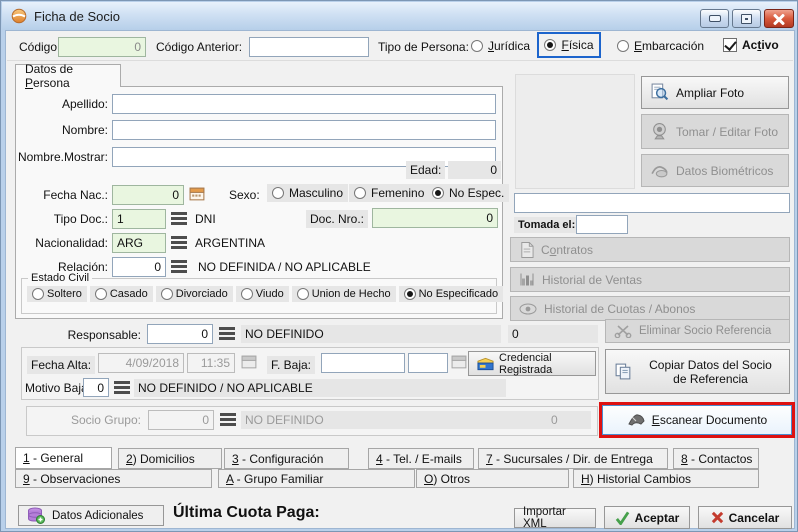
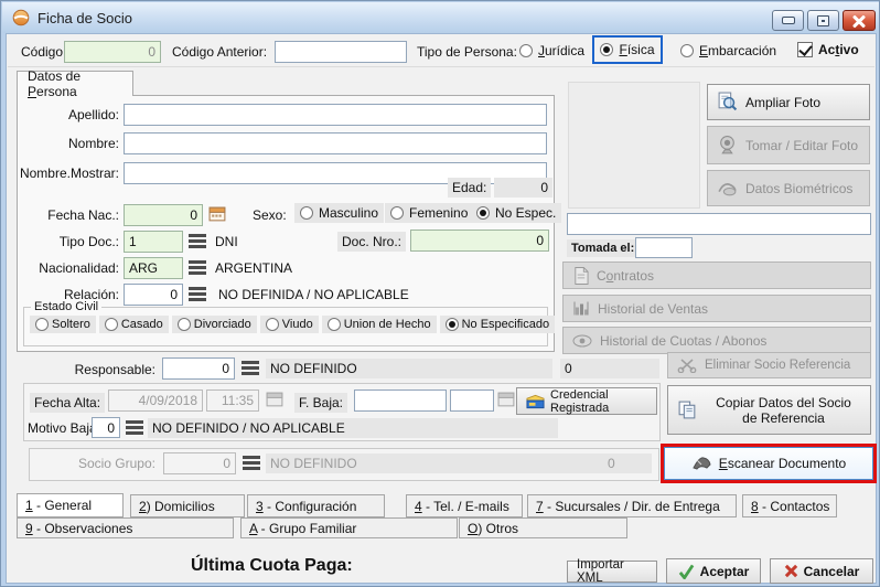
  Ficha de Socio
  Código
  0
  Código Anterior:
  Tipo de Persona:
  Jurídica
  Física
  Embarcación
  Activo
  Datos de Persona
  Apellido:
  Nombre:
  Nombre.Mostrar:
  Edad:
  0
  Fecha Nac.:
  0
  Sexo:
  Masculino
  Femenino
  No Espec.
  Tipo Doc.:
  1
  DNI
  Doc. Nro.:
  0
  Nacionalidad:
  ARG
  ARGENTINA
  Relación:
  0
  NO DEFINIDA / NO APLICABLE
  Estado Civil
  Soltero
  Casado
  Divorciado
  Viudo
  Union de Hecho
  No Especificado
  Responsable:
  0
  NO DEFINIDO
  0
  Fecha Alta:
  4/09/2018
  11:35
  F. Baja:
  Credencial Registrada
  Motivo Baj
  0
  NO DEFINIDO / NO APLICABLE
  Socio Grupo:
  0
  NO DEFINIDO
  0
  Ampliar Foto
  Tomar / Editar Foto
  Datos Biométricos
  Tomada el:
  Contratos
  Historial de Ventas
  Historial de Cuotas / Abonos
  Eliminar Socio Referencia
  Copiar Datos del Socio
  de Referencia
  Escanear Documento
  1 - General
  2) Domicilios
  3 - Configuración
  4 - Tel. / E-mails
  7 - Sucursales / Dir. de Entrega
  8 - Contactos
  9 - Observaciones
  A - Grupo Familiar
  O) Otros
- H) Historial Cambios
- Datos Adicionales
  Última Cuota Paga:
  Importar XML
  Aceptar
  Cancelar
